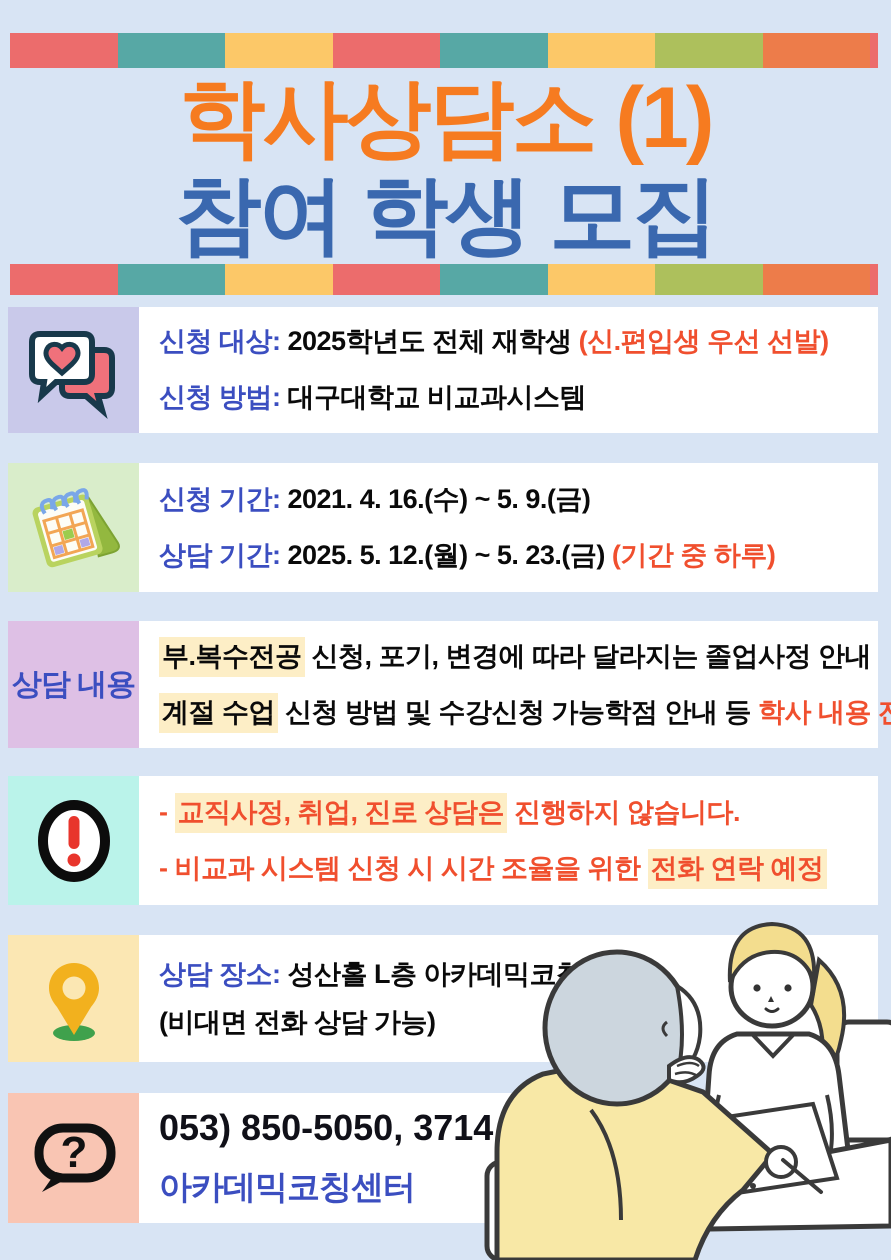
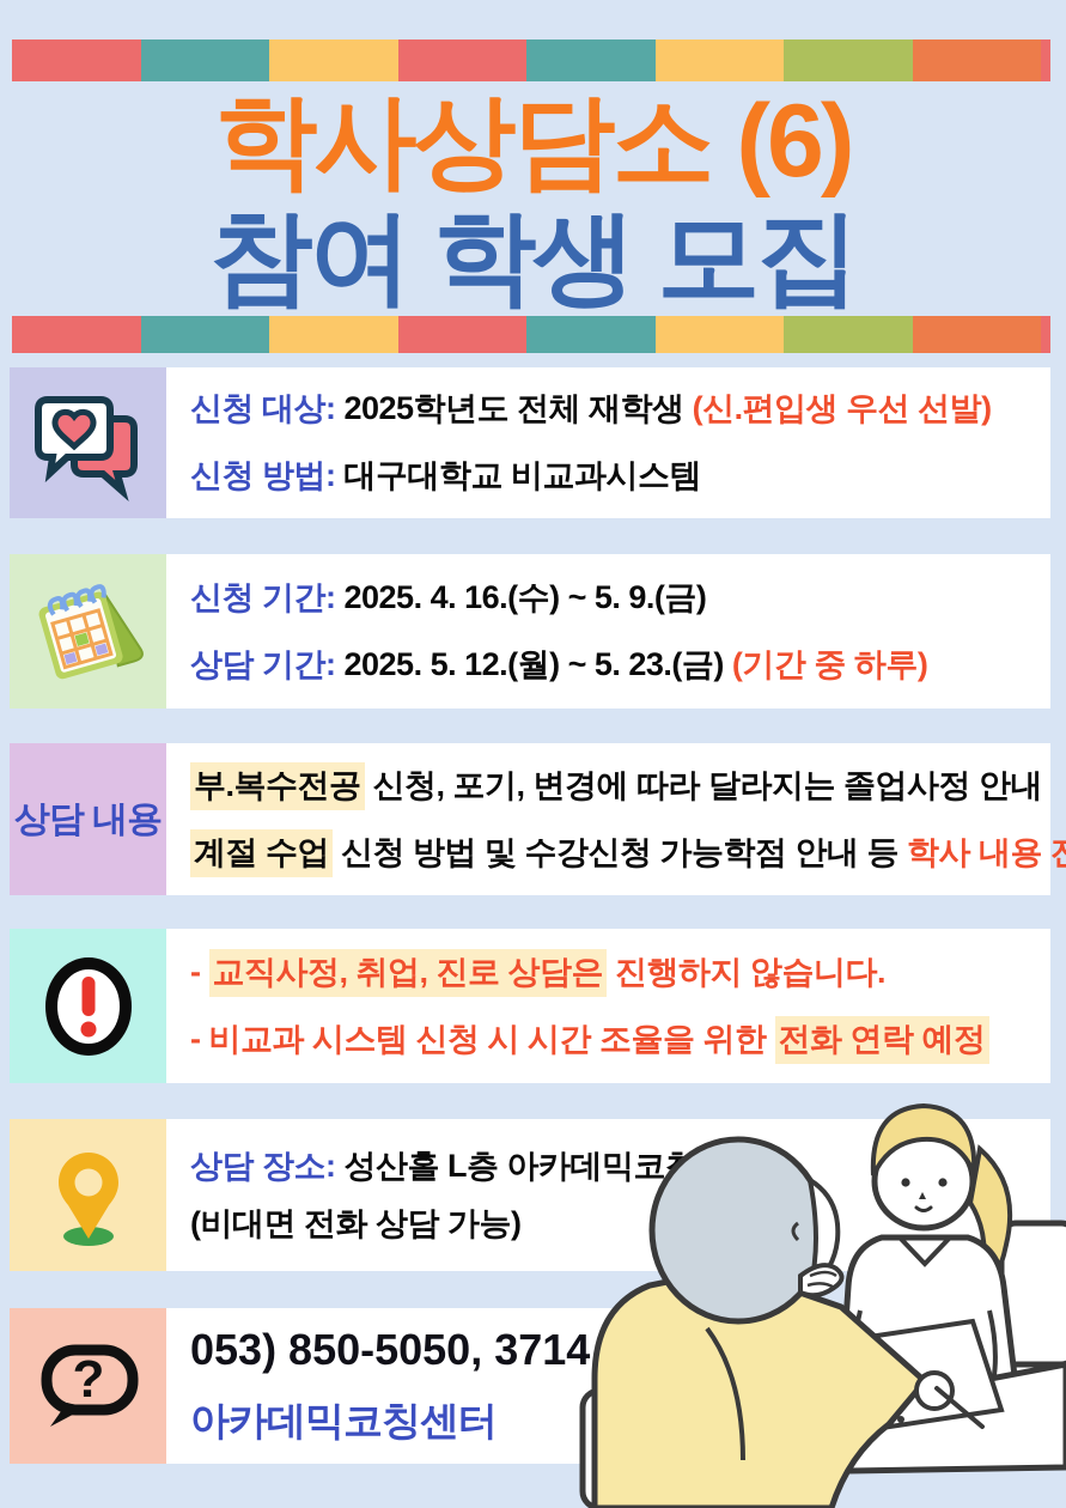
- 학사상담소 (1)
+ 학사상담소 (6)
  참여 학생 모집
  신청 대상: 2025학년도 전체 재학생 (신.편입생 우선 선발)
  신청 방법: 대구대학교 비교과시스템
- 신청 기간: 2021. 4. 16.(수) ~ 5. 9.(금)
+ 신청 기간: 2025. 4. 16.(수) ~ 5. 9.(금)
  상담 기간: 2025. 5. 12.(월) ~ 5. 23.(금) (기간 중 하루)
  상담 내용
  부.복수전공 신청, 포기, 변경에 따라 달라지는 졸업사정 안내
  계절 수업 신청 방법 및 수강신청 가능학점 안내 등 학사 내용
  - 교직사정, 취업, 진로 상담은 진행하지 않습니다.
  - 비교과 시스템 신청 시 시간 조율을 위한 전화 연락 예정
  상담 장소: 성산홀 L층 아카데믹코
  (비대면 전화 상담 가능)
  ?
  053) 850-5050, 3714
  아카데믹코칭센터
